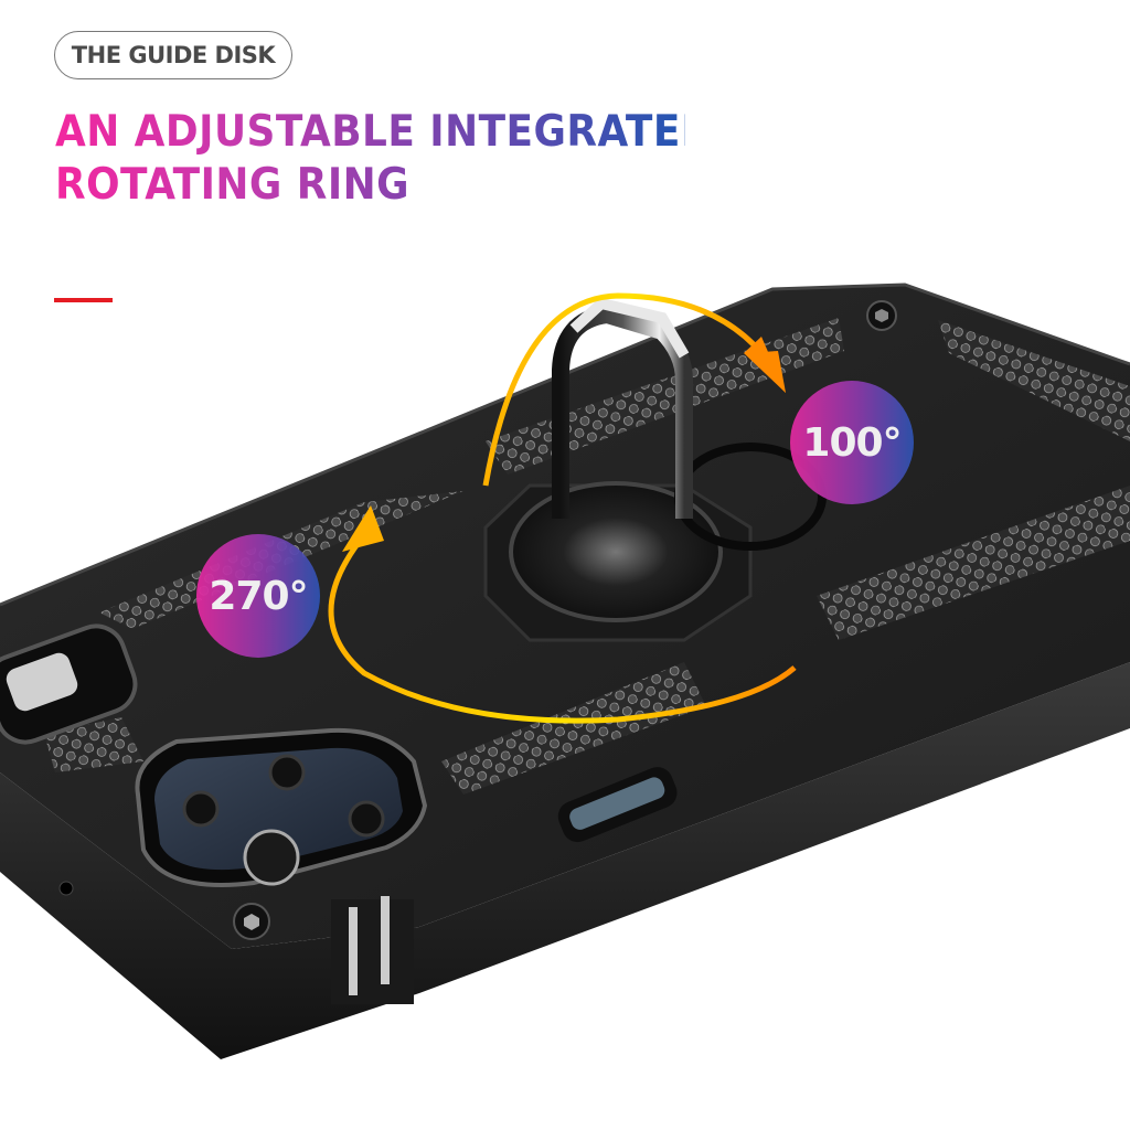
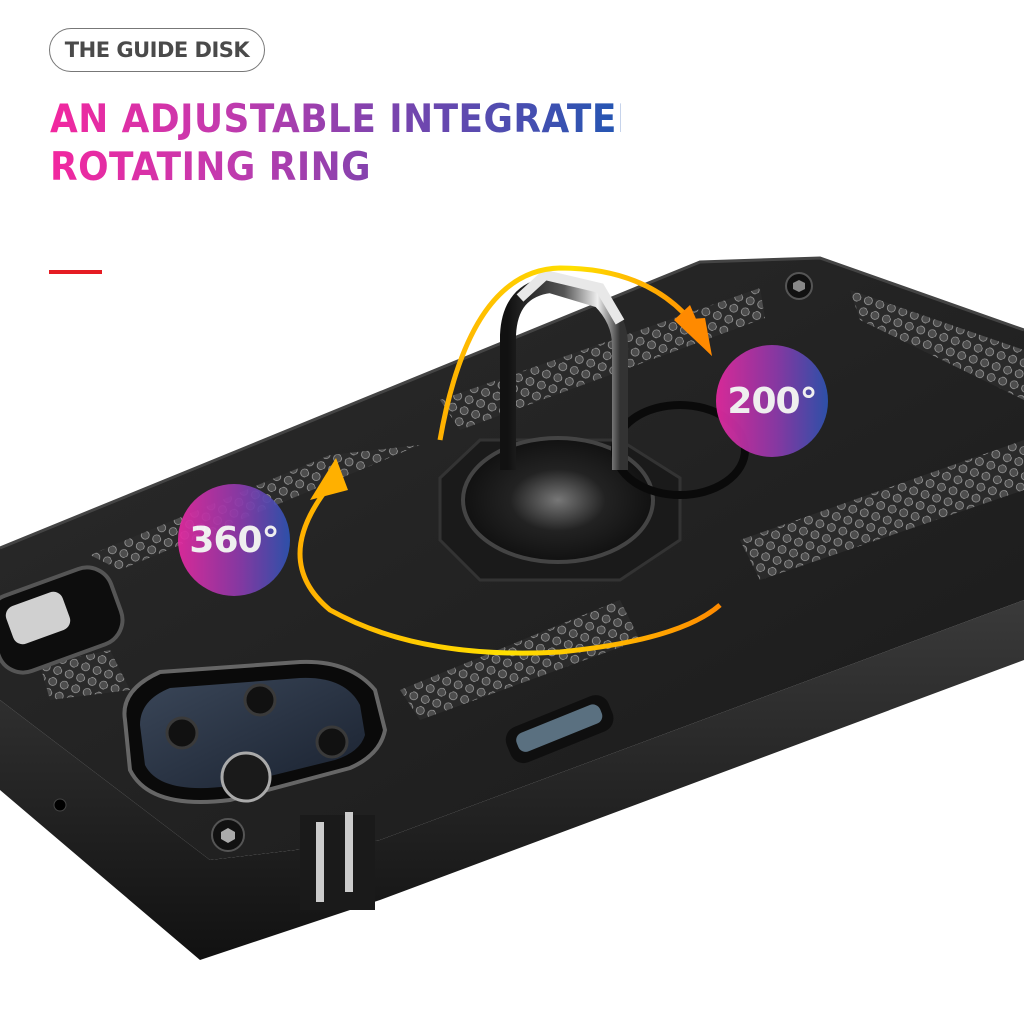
  THE GUIDE DISK
  AN ADJUSTABLE INTEGRATE
  ROTATING RING
- 100°
+ 200°
- 270°
+ 360°
